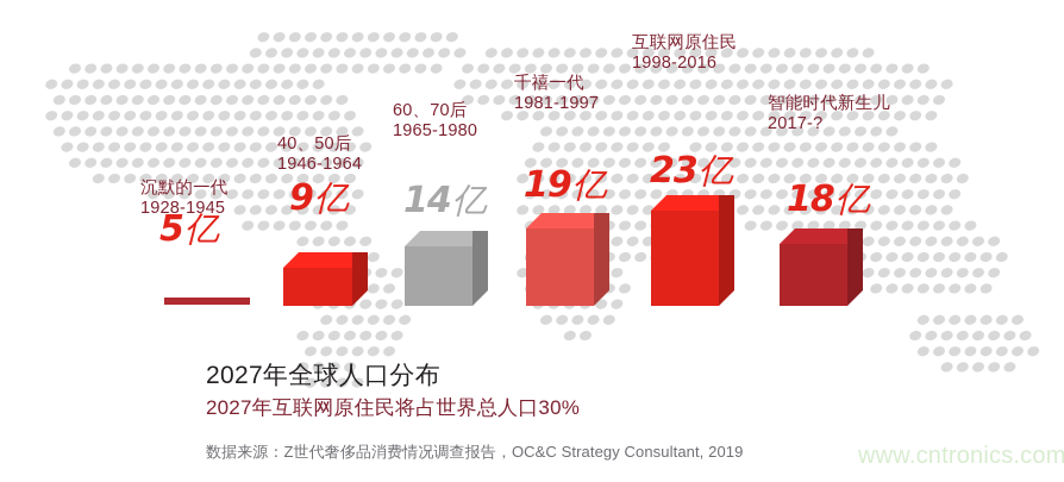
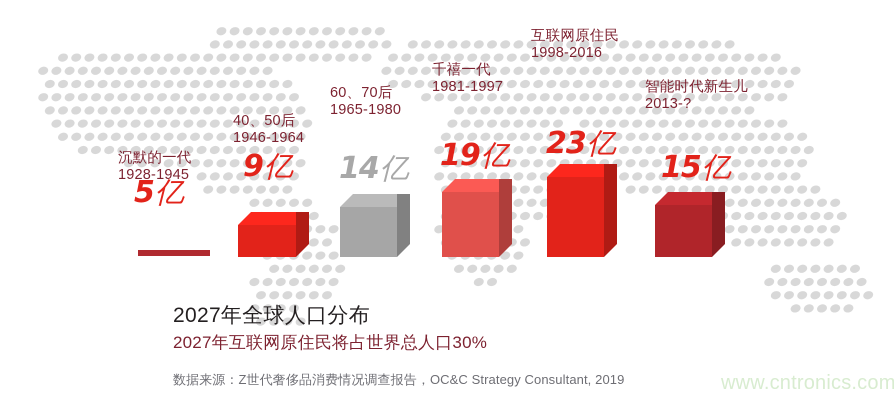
  沉默的一代
  1928-1945
  5亿
  40、50后
  1946-1964
  9亿
  60、70后
  1965-1980
  14亿
  千禧一代
  1981-1997
  19亿
  互联网原住民
  1998-2016
  23亿
  智能时代新生儿
- 2017-?
+ 2013-?
- 18亿
+ 15亿
  2027年全球人口分布
  2027年互联网原住民将占世界总人口30%
  数据来源：Z世代奢侈品消费情况调查报告，OC&C Strategy Consultant, 2019
  www.cntronics.com
